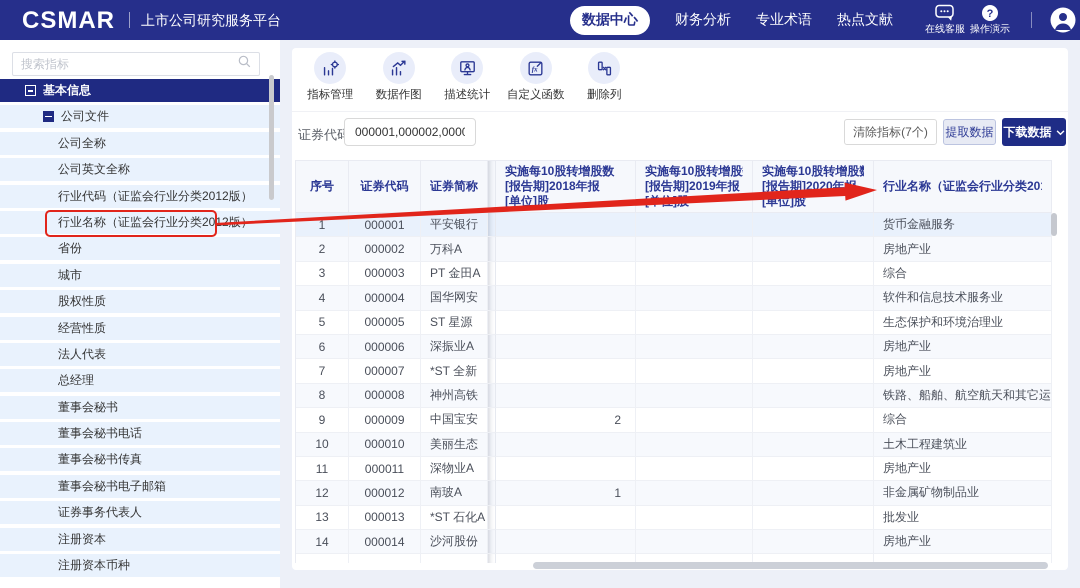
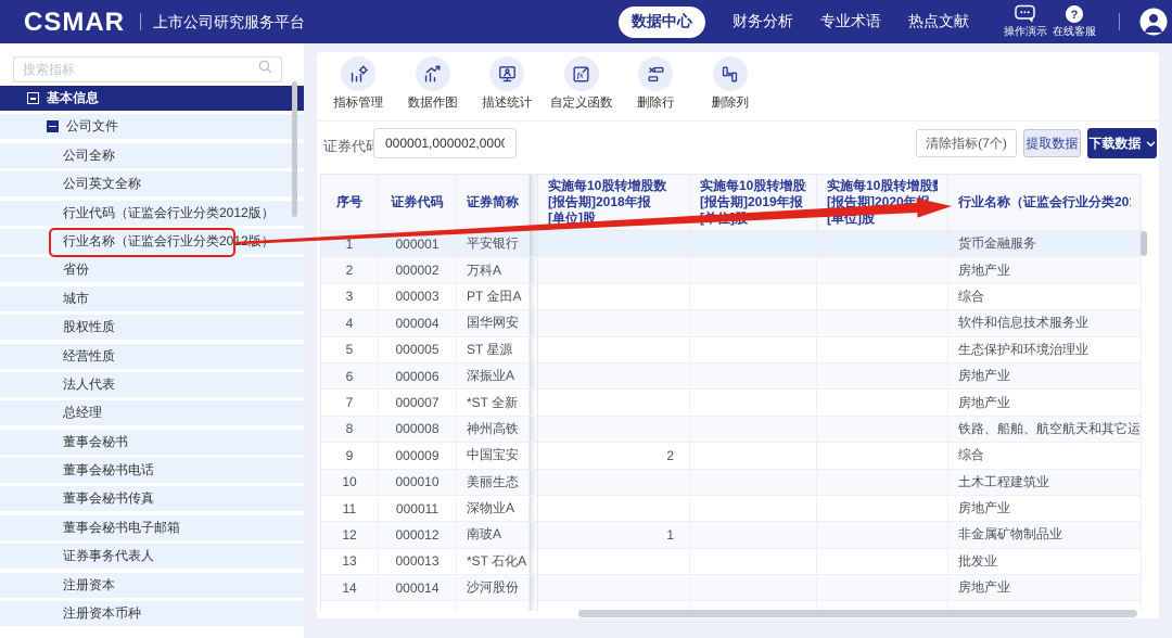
  CSMAR
  上市公司研究服务平台
  数据中心
  财务分析
  专业术语
  热点文献
- 在线客服
+ 操作演示
  ?
- 操作演示
+ 在线客服
  搜索指标
  基本信息
  公司文件
  公司全称
  公司英文全称
  行业代码（证监会行业分类2012版）
  行业名称（证监会行业分类2012
  省份
  城市
  股权性质
  经营性质
  法人代表
  总经理
  董事会秘书
  董事会秘书电话
  董事会秘书传真
  董事会秘书电子邮箱
  证券事务代表人
  注册资本
  注册资本币种
  指标管理
  数据作图
  描述统计
  fx
  自定义函数
+ 删除行
  删除列
  证券代
  000001,000002,000
  清除指标(7个)
  提取数据
  下载数据
  序号	证券代码	证券简称		实施每10股转增股数[报告期]2018年报[单位]股	实施每10股转增股[报告期]2019年报	实施每10股转增股[报告期]2020年[单位]股	行业名称（证监会行业分类20
  1	000001	平安银行					货币金融服务
  2	000002	万科A					房地产业
  3	000003	PT 金田A					综合
  4	000004	国华网安					软件和信息技术服务业
  5	000005	ST 星源					生态保护和环境治理业
  6	000006	深振业A					房地产业
  7	000007	*ST 全新					房地产业
  8	000008	神州高铁					铁路、船舶、航空航天和其它运
  9	000009	中国宝安		2			综合
  10	000010	美丽生态					土木工程建筑业
  11	000011	深物业A					房地产业
  12	000012	南玻A		1			非金属矿物制品业
  13	000013	*ST 石化A					批发业
  14	000014	沙河股份					房地产业
